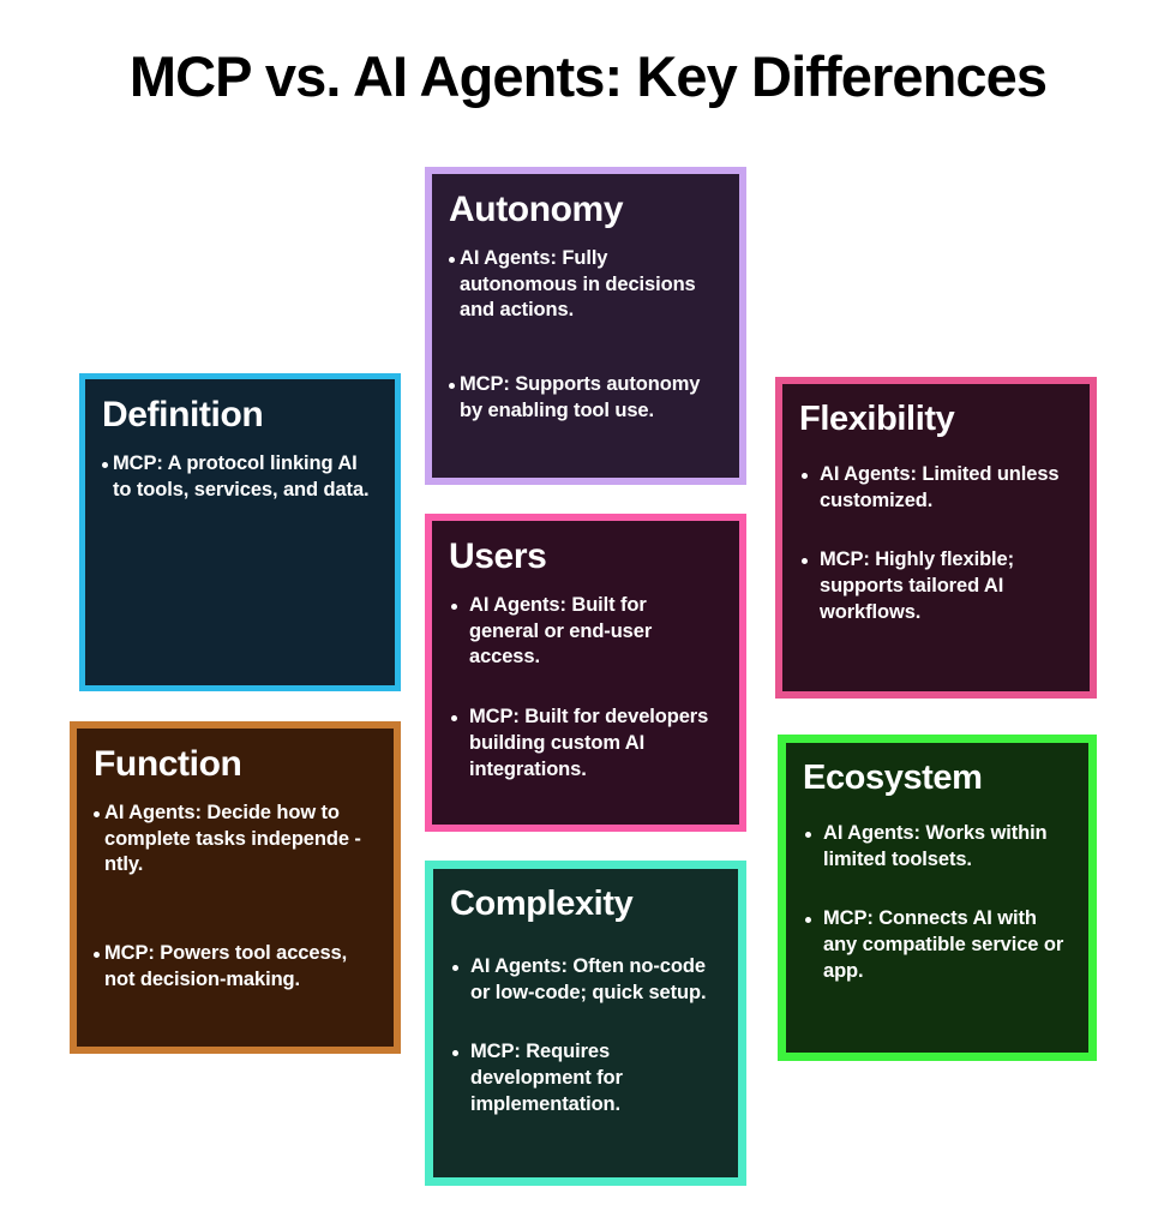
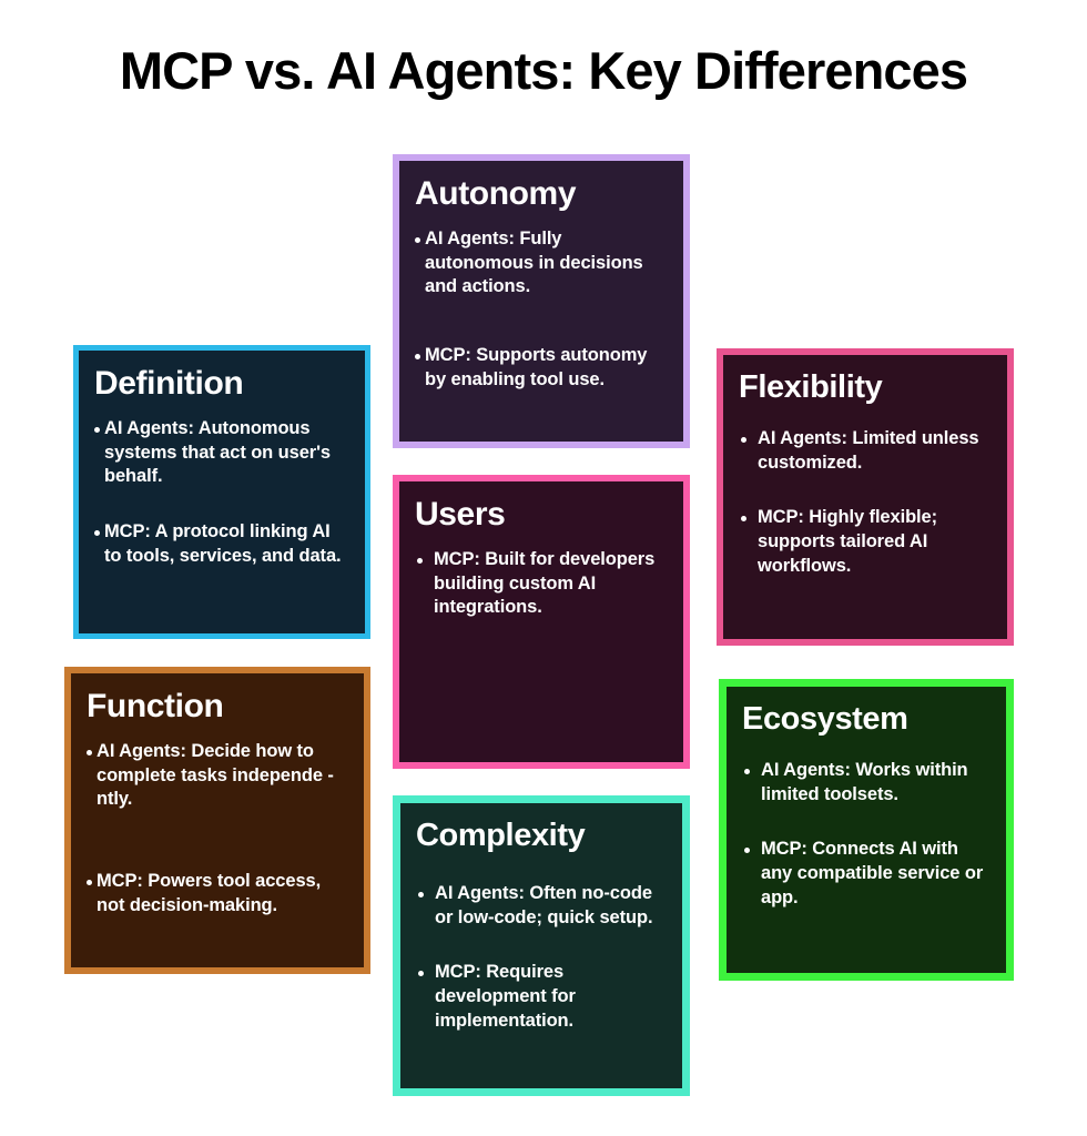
  MCP vs. AI Agents: Key Differences
  Definition
+ AI Agents: Autonomous systems that act on user's behalf.
  MCP: A protocol linking AI to tools, services, and data.
  Function
  AI Agents: Decide how to complete tasks independe -ntly.
  MCP: Powers tool access, not decision-making.
  Autonomy
  AI Agents: Fully autonomous in decisions and actions.
  MCP: Supports autonomy by enabling tool use.
  Users
- AI Agents: Built for general or end-user access.
  MCP: Built for developers building custom AI integrations.
  Complexity
  AI Agents: Often no-code or low-code; quick setup.
  MCP: Requires development for implementation.
  Flexibility
  AI Agents: Limited unless customized.
  MCP: Highly flexible; supports tailored AI workflows.
  Ecosystem
  AI Agents: Works within limited toolsets.
  MCP: Connects AI with any compatible service or app.
